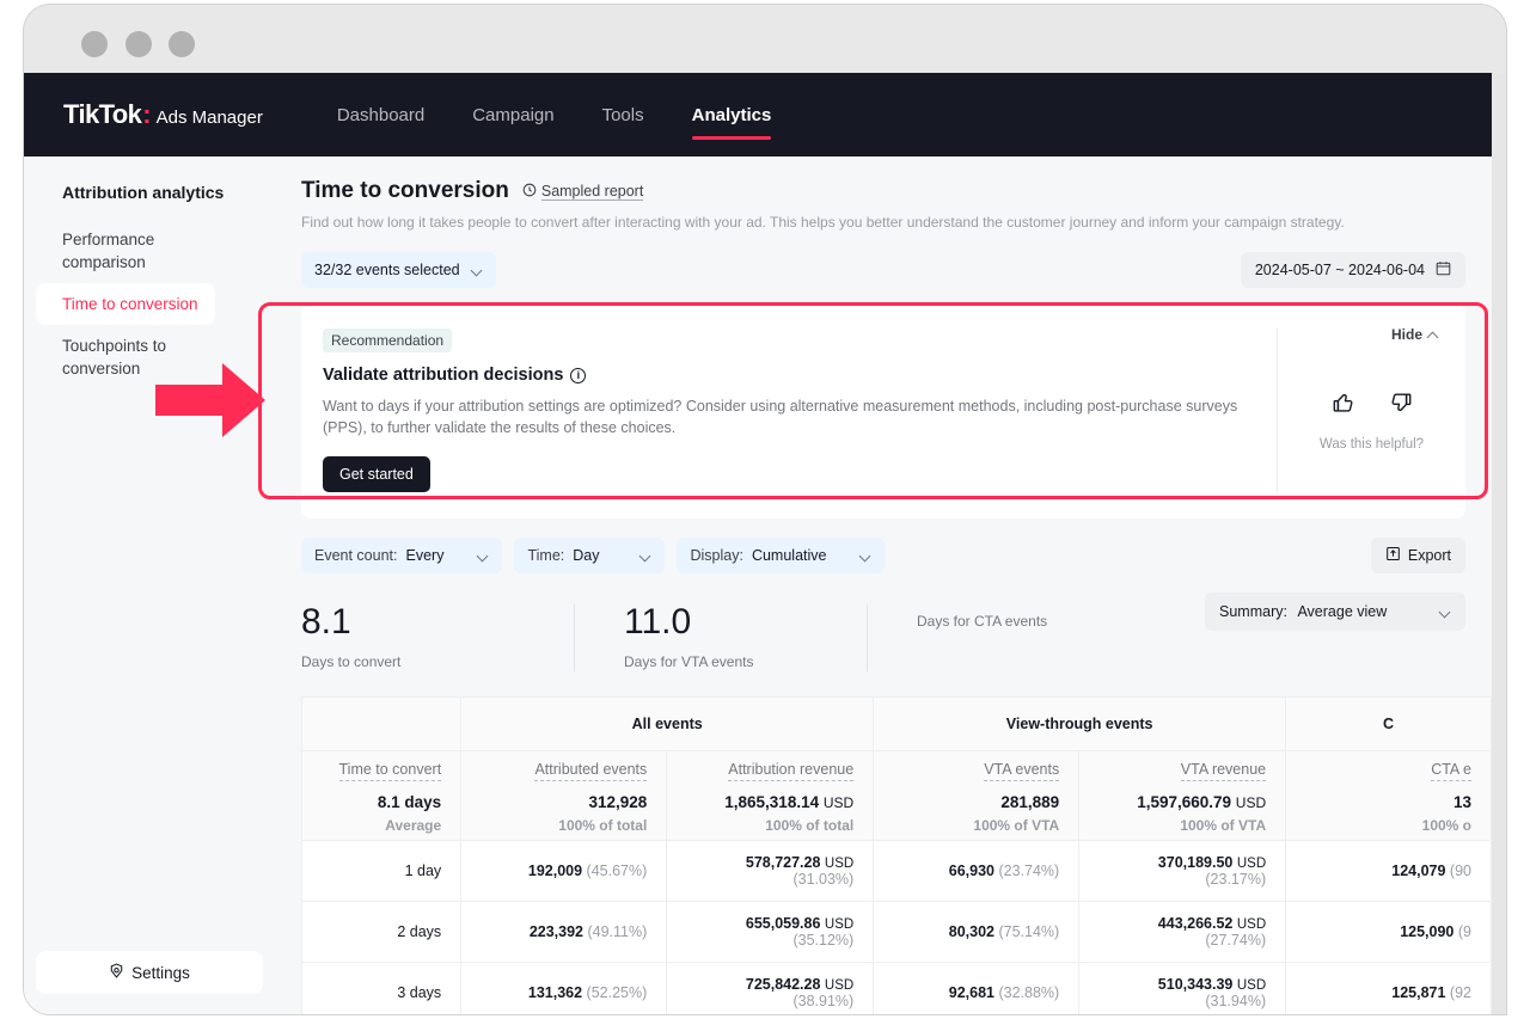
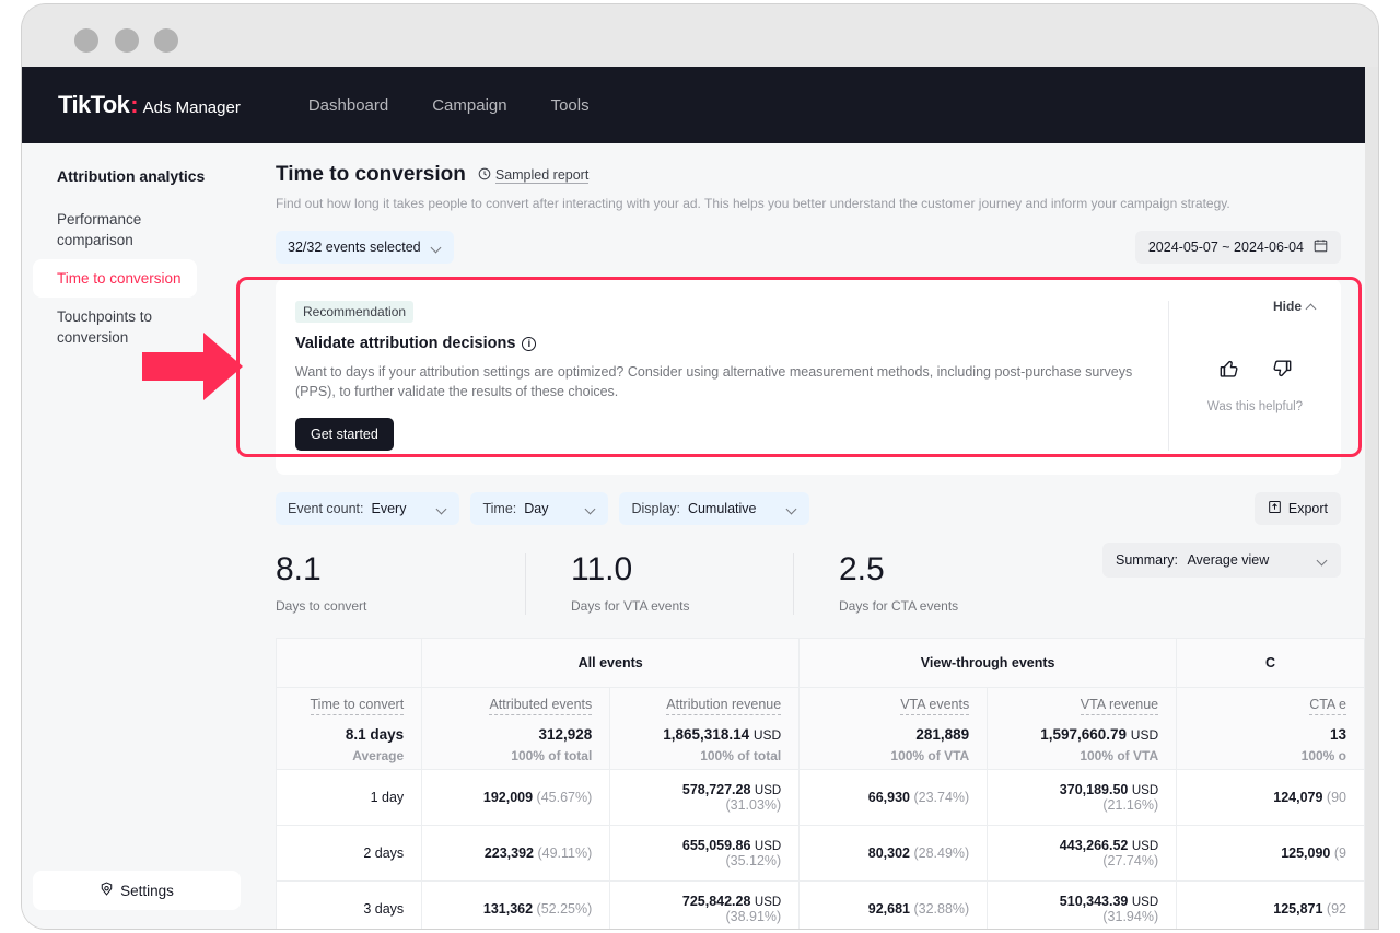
  TikTok
  :
  Ads Manager
  Dashboard
  Campaign
  Tools
- Analytics
  Attribution analytics
  Performance comparison
  Time to conversion
  Touchpoints to conversion
  Settings
  Time to conversion
  Sampled report
  Find out how long it takes people to convert after interacting with your ad. This helps you better understand the customer journey and inform your campaign strategy.
  32/32 events selected
  2024-05-07 ~ 2024-06-04
  Hide
  Recommendation
  Validate attribution decisions
  i
  Want to days if your attribution settings are optimized? Consider using alternative measurement methods, including post-purchase surveys (PPS), to further validate the results of these choices.
  Get started
  Was this helpful?
  Event count:
  Every
  Time:
  Day
  Display:
  Cumulative
  Export
  8.1
  Days to convert
  11.0
  Days for VTA events
+ 2.5
  Days for CTA events
  Summary: Average view
  	All events	View-through events	C
  Time to convert 8.1 days Average	Attributed events 312,928 100% of total	Attribution revenue 1,865,318.14 USD 100% of total	VTA events 281,889 100% of VTA	VTA revenue 1,597,660.79 USD 100% of VTA	CTA e 13 100% o
- 1 day	192,009 (45.67%)	578,727.28 USD (31.03%)	66,930 (23.74%)	370,189.50 USD (23.17%)	124,079 (90
+ 1 day	192,009 (45.67%)	578,727.28 USD (31.03%)	66,930 (23.74%)	370,189.50 USD (21.16%)	124,079 (90
- 2 days	223,392 (49.11%)	655,059.86 USD (35.12%)	80,302 (75.14%)	443,266.52 USD (27.74%)	125,090 (9
+ 2 days	223,392 (49.11%)	655,059.86 USD (35.12%)	80,302 (28.49%)	443,266.52 USD (27.74%)	125,090 (9
  3 days	131,362 (52.25%)	725,842.28 USD (38.91%)	92,681 (32.88%)	510,343.39 USD (31.94%)	125,871 (92
